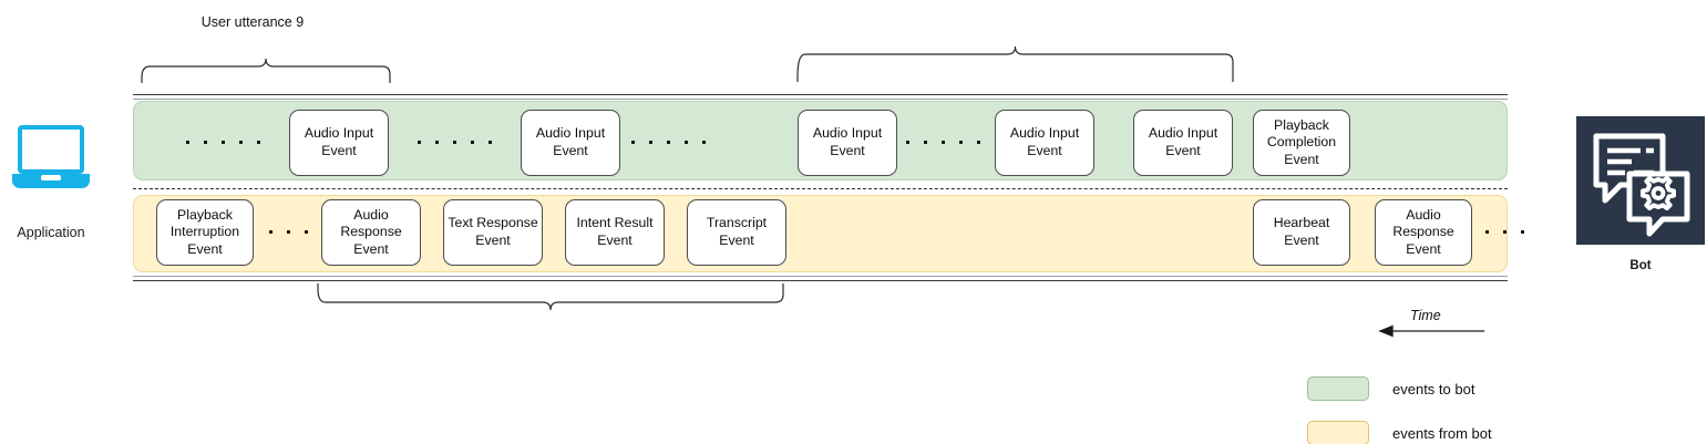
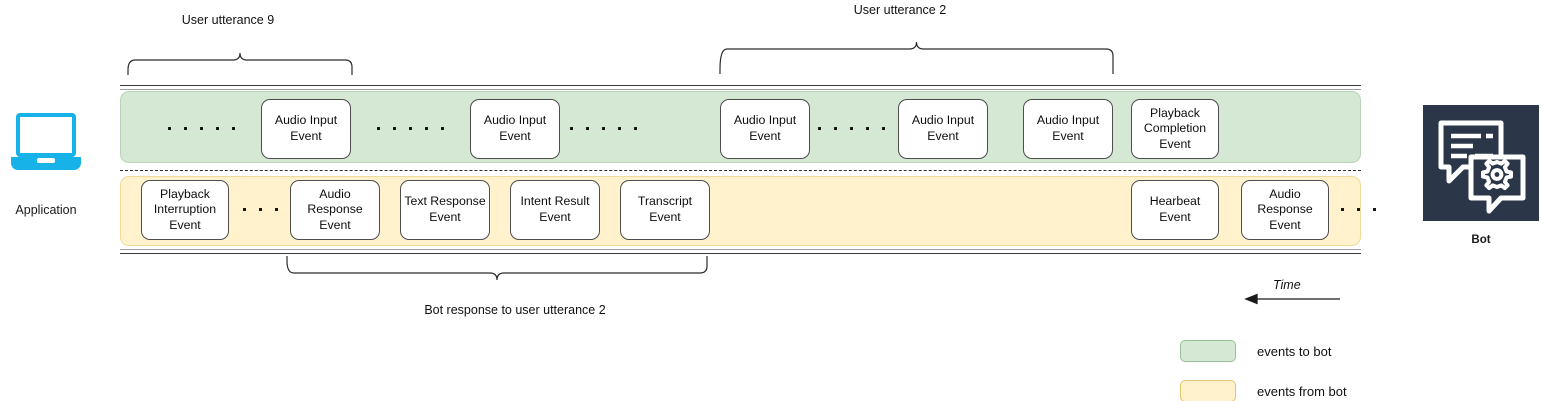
  Application
  Bot
  Audio Input
  Event
  Audio Input
  Event
  Audio Input
  Event
  Audio Input
  Event
  Audio Input
  Event
  Playback
  Completion
  Event
  Playback
  Interruption
  Event
  Audio
  Response
  Event
  Text Response
  Event
  Intent Result
  Event
  Transcript
  Event
  Hearbeat
  Event
  Audio
  Response
  Event
  User utterance 9
+ User utterance 2
+ Bot response to user utterance 2
  Time
  events to bot
  events from bot
